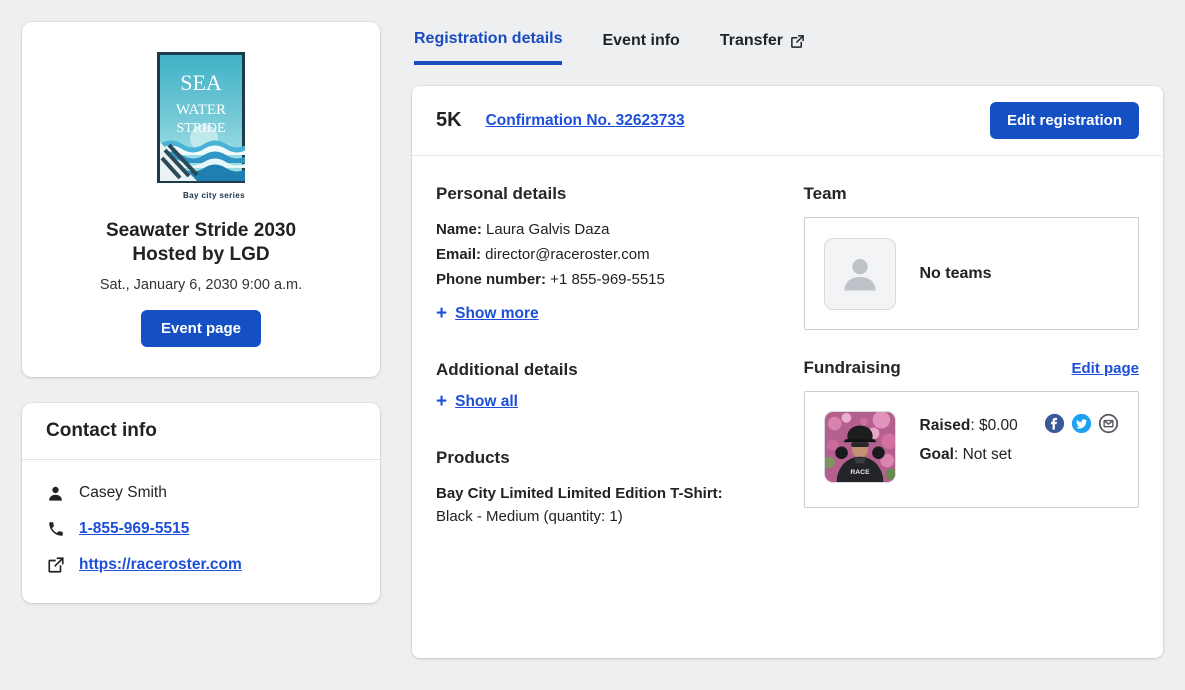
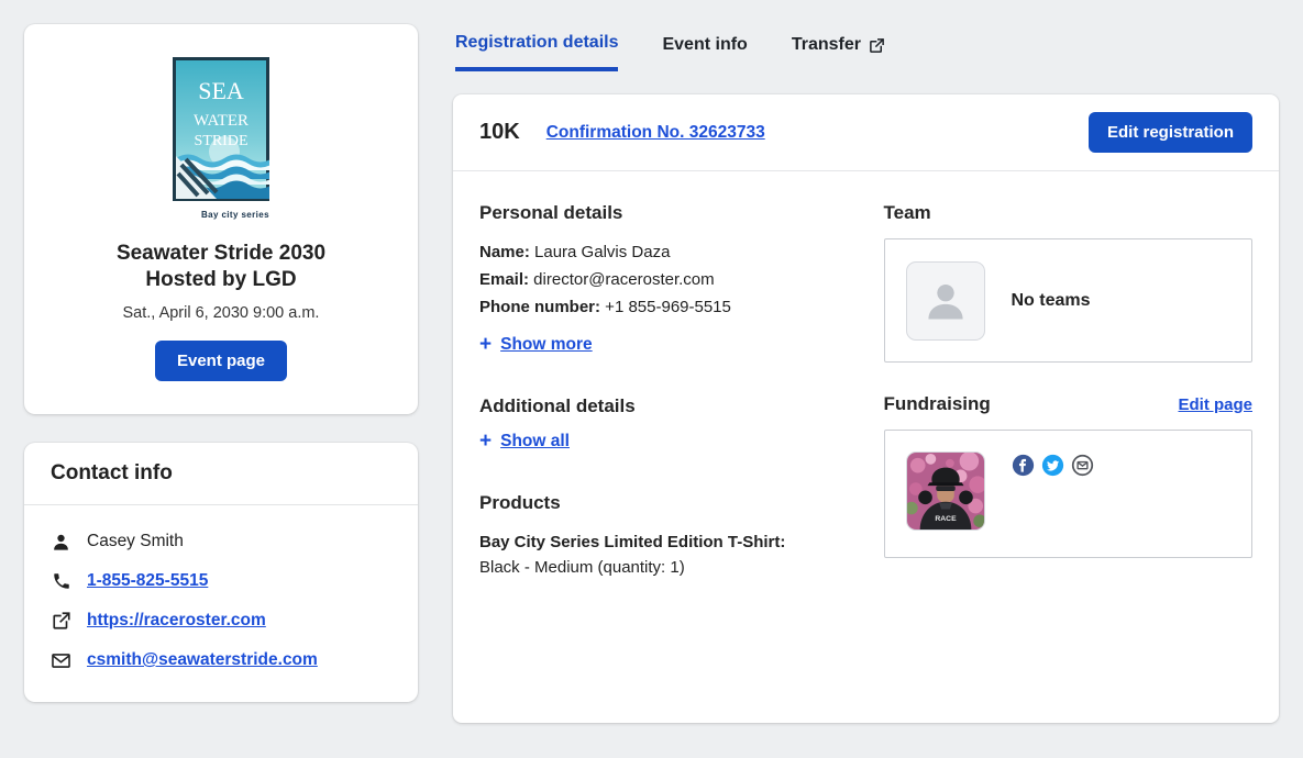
  SEA
  WATER
  STRIDE
  Bay city series
  Seawater Stride 2030
  Hosted by LGD
- Sat., January 6, 2030 9:00 a.m.
+ Sat., April 6, 2030 9:00 a.m.
  Event page
  Contact info
  Casey Smith
- 1-855-969-5515
+ 1-855-825-5515
  https://raceroster.com
+ csmith@seawaterstride.com
  Registration details
  Event info
  Transfer
- 5K
+ 10K
  Confirmation No. 32623733
  Edit registration
  Personal details
  Name: Laura Galvis Daza
  Email: director@raceroster.com
  Phone number: +1 855-969-5515
  +
  Show more
  Additional details
  +
  Show all
  Products
- Bay City Limited Limited Edition T-Shirt:
+ Bay City Series Limited Edition T-Shirt:
  Black - Medium (quantity: 1)
  Team
  No teams
  Fundraising
  Edit page
- Raised: $0.00
- Goal: Not set
